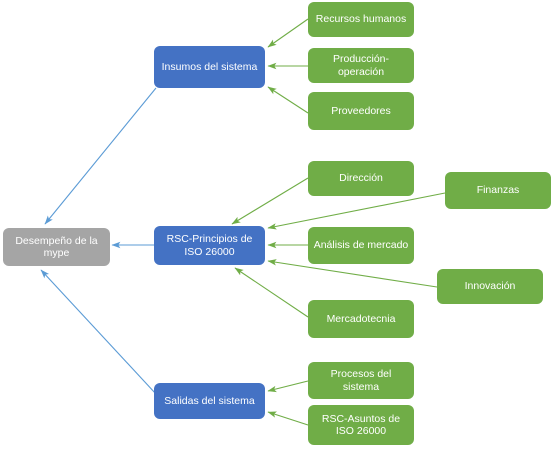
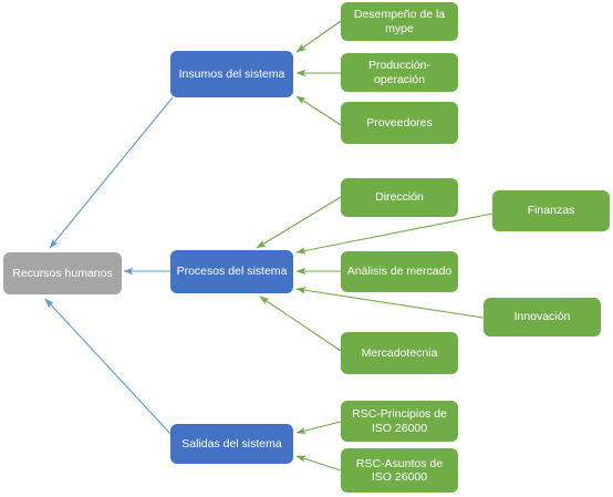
- Desempeño de la mype
+ Recursos humanos
  Insumos del sistema
- RSC-Principios de ISO 26000
+ Procesos del sistema
  Salidas del sistema
- Recursos humanos
+ Desempeño de la mype
  Producción-operación
  Proveedores
  Dirección
  Finanzas
  Análisis de mercado
  Innovación
  Mercadotecnia
- Procesos del sistema
+ RSC-Principios de ISO 26000
  RSC-Asuntos de ISO 26000
